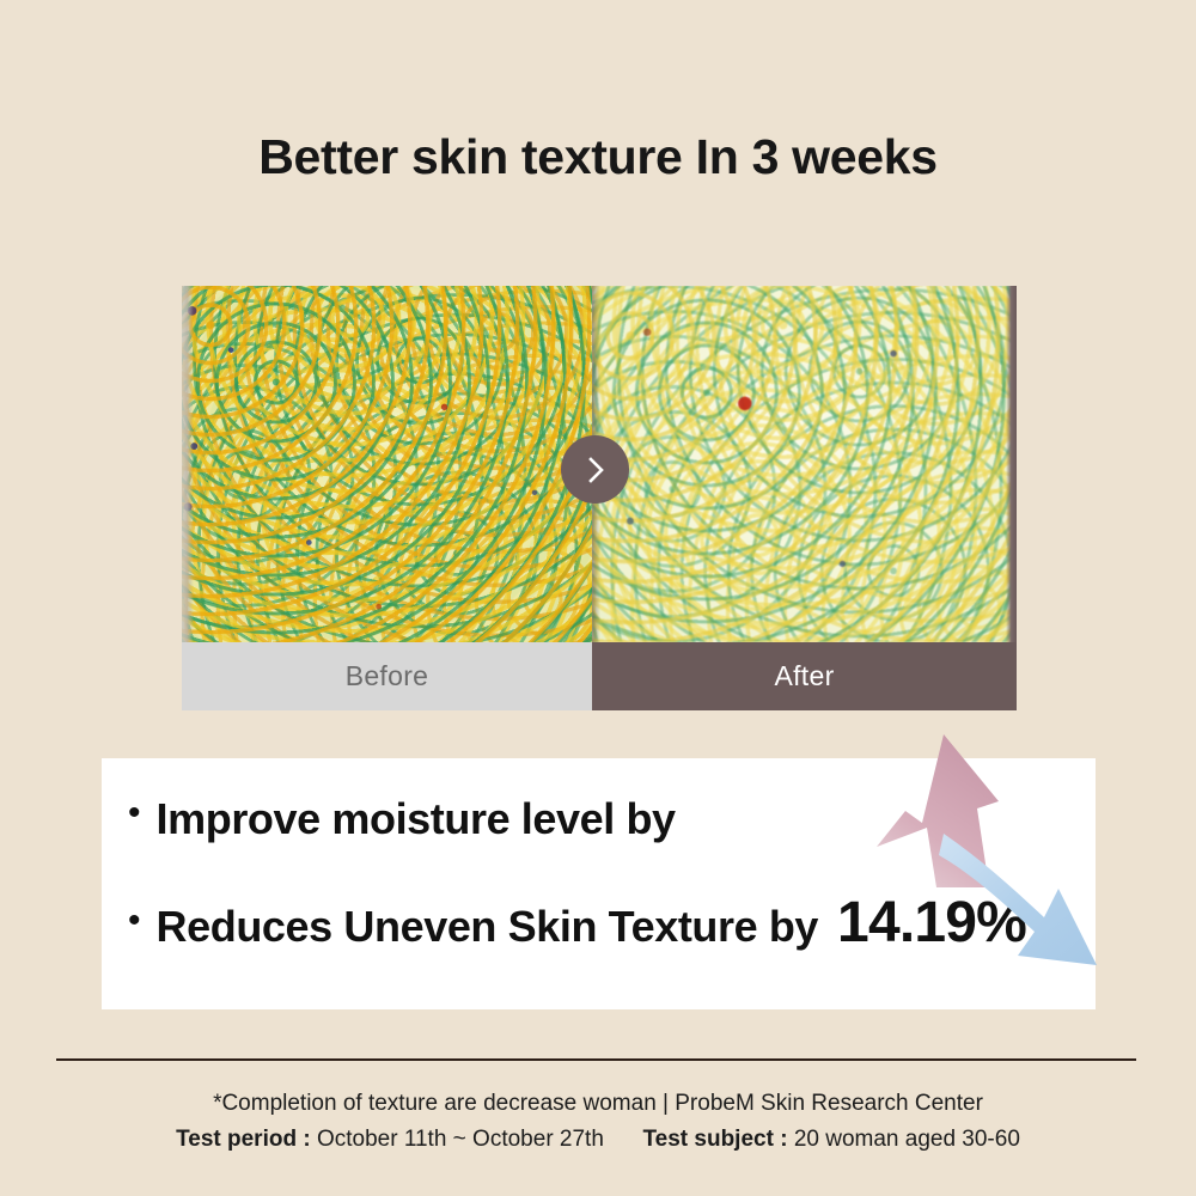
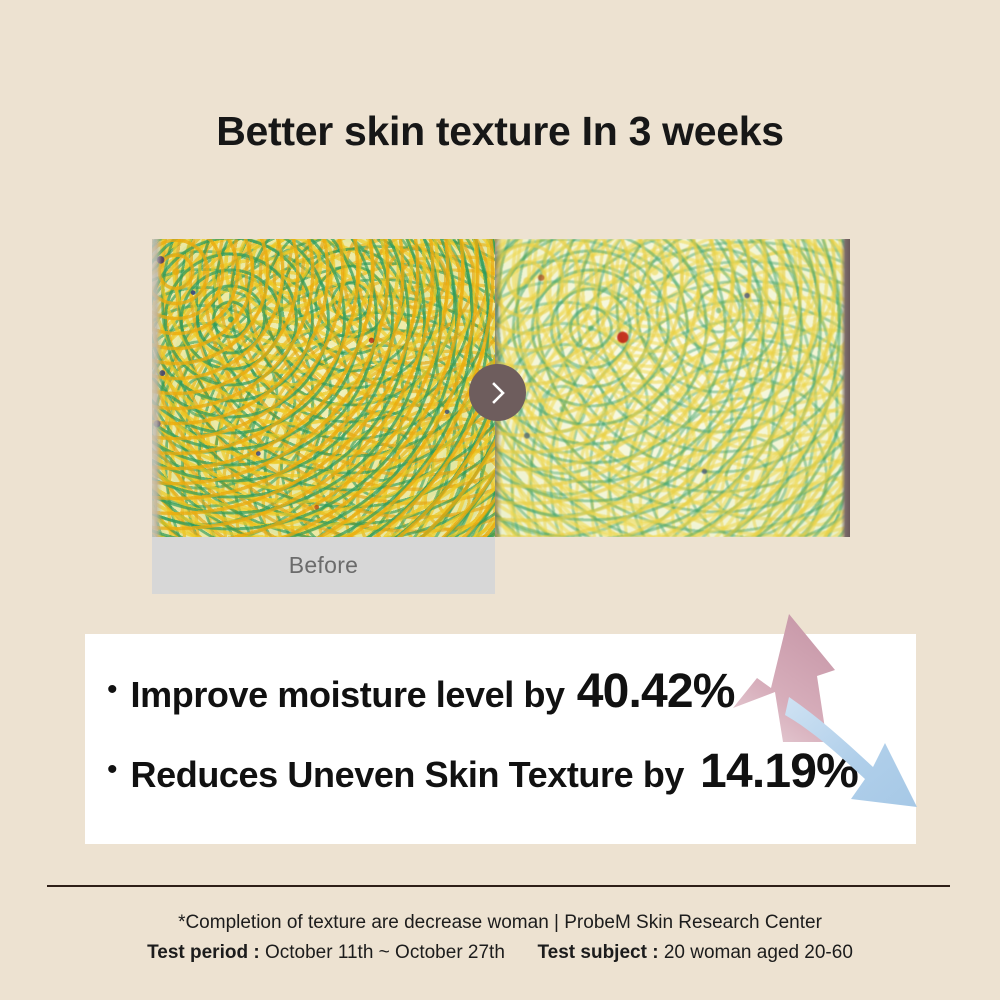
  Better skin texture In 3 weeks
  Before
- After
  •
  Improve moisture level by
+ 40.42%
  •
  Reduces Uneven Skin Texture by
  14.19%
  *Completion of texture are decrease woman | ProbeM Skin Research Center
- Test period : October 11th ~ October 27th Test subject : 20 woman aged 30-60
+ Test period : October 11th ~ October 27th Test subject : 20 woman aged 20-60
